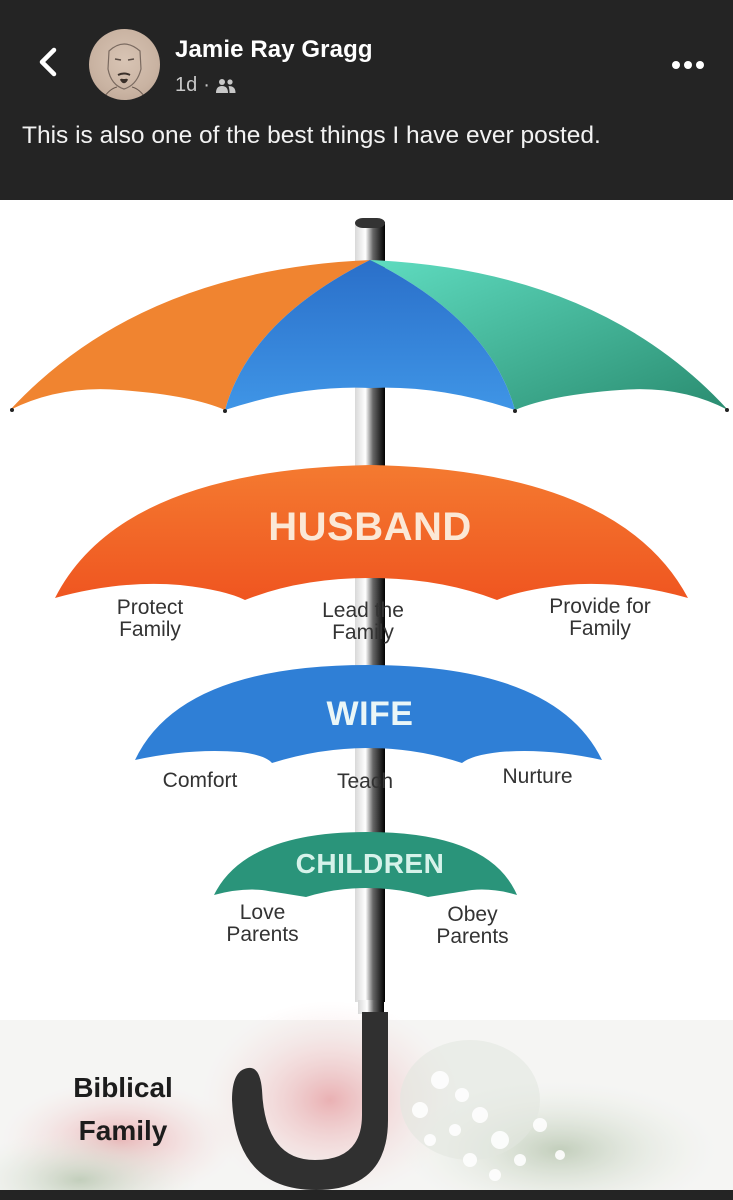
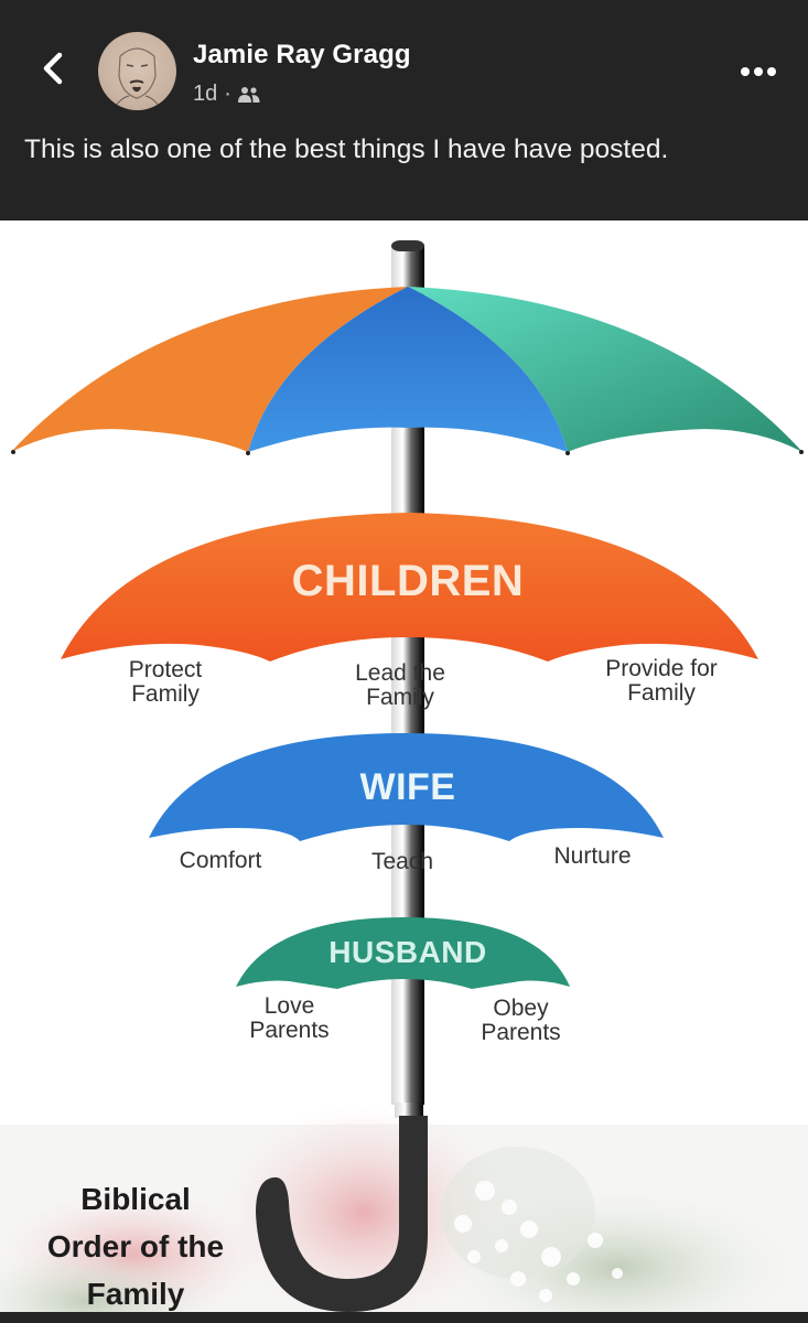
  Jamie Ray Gragg
  1d
  ·
- This is also one of the best things I have ever posted.
+ This is also one of the best things I have have posted.
- HUSBAND
+ CHILDREN
  WIFE
- CHILDREN
+ HUSBAND
  Protect
  Family
  Lead the
  Family
  Provide for
  Family
  Comfort
  Teach
  Nurture
  Love
  Parents
  Obey
  Parents
  Biblical
+ Order of the
  Family
